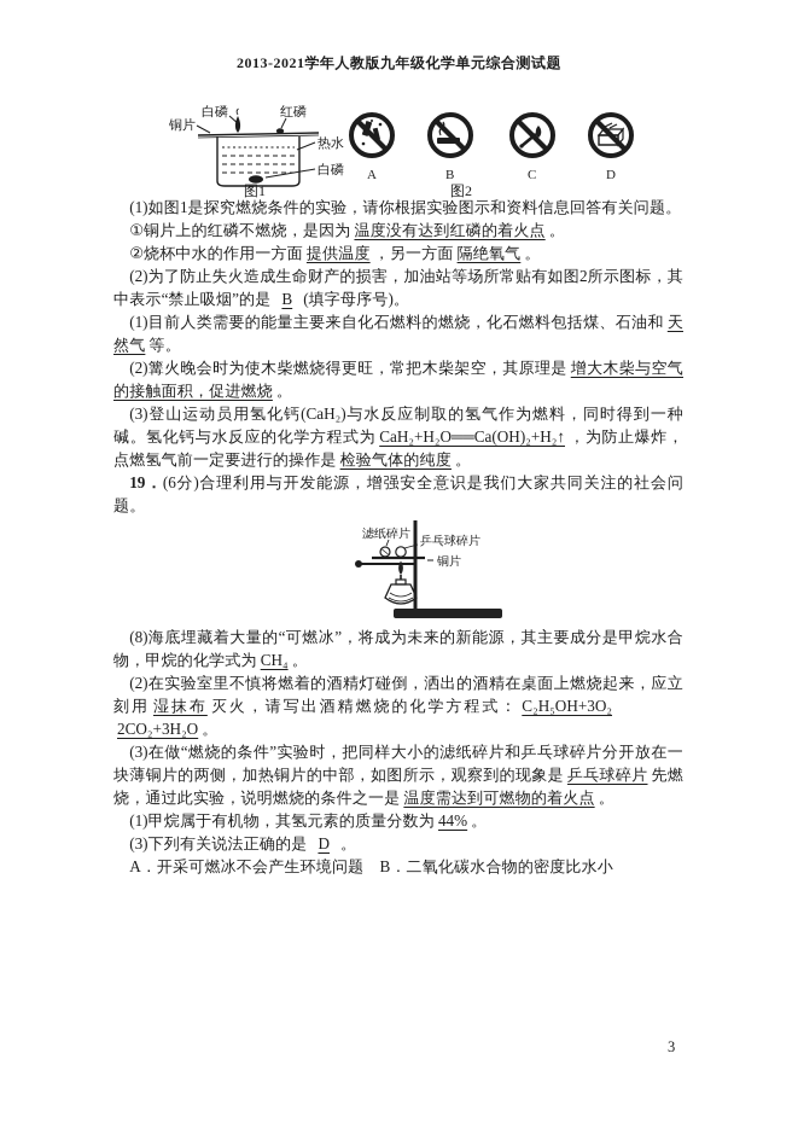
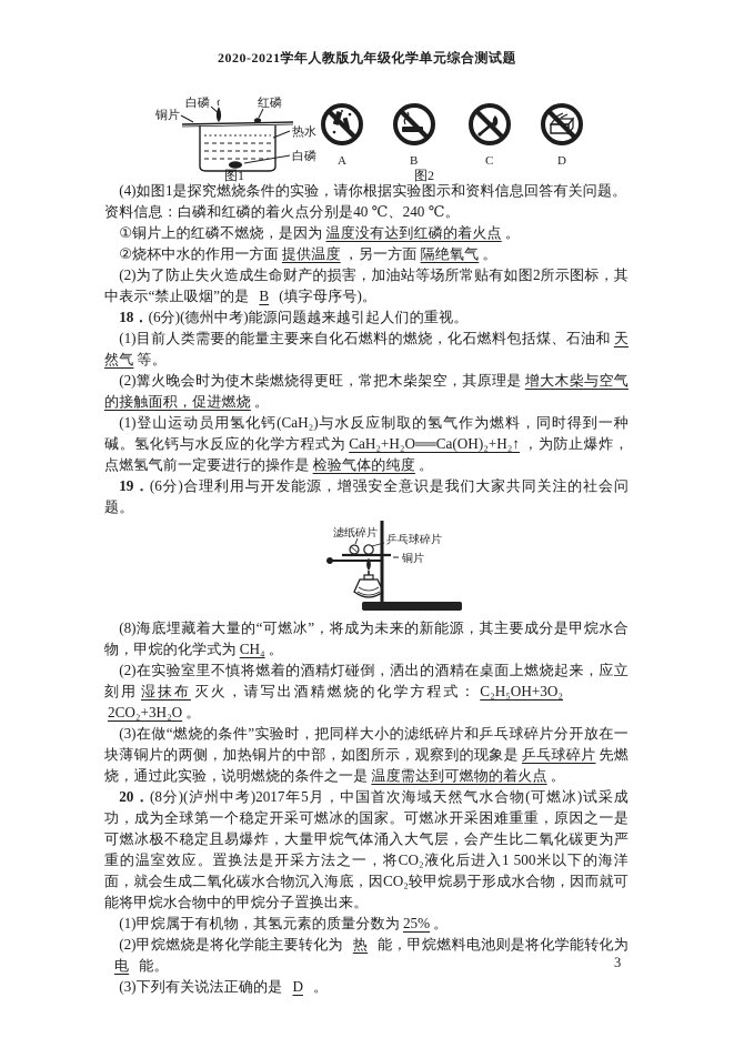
- 2013-2021学年人教版九年级化学单元综合测试题
+ 2020-2021学年人教版九年级化学单元综合测试题
  白磷
  红磷
  铜片
  热水
  白磷
  图1
  A
  B
  C
  D
  图2
- (1)如图1是探究燃烧条件的实验，请你根据实验图示和资料信息回答有关问题。
+ (4)如图1是探究燃烧条件的实验，请你根据实验图示和资料信息回答有关问题。
+ 资料信息：白磷和红磷的着火点分别是40 ℃、240 ℃。
  ①铜片上的红磷不燃烧，是因为 温度没有达到红磷的着火点 。
  ②烧杯中水的作用一方面 提供温度 ，另一方面 隔绝氧气 。
  (2)为了防止失火造成生命财产的损害，加油站等场所常贴有如图2所示图标，其中表示“禁止吸烟”的是 B (填字母序号)。
+ 18．(6分)(德州中考)能源问题越来越引起人们的重视。
  (1)目前人类需要的能量主要来自化石燃料的燃烧，化石燃料包括煤、石油和 天然气 等。
  (2)篝火晚会时为使木柴燃烧得更旺，常把木柴架空，其原理是 增大木柴与空气的接触面积，促进燃烧 。
- (3)登山运动员用氢化钙(CaH₂)与水反应制取的氢气作为燃料，同时得到一种碱。氢化钙与水反应的化学方程式为 CaH₂+H₂O══Ca(OH)₂+H₂↑ ，为防止爆炸，点燃氢气前一定要进行的操作是 检验气体的纯度 。
+ (1)登山运动员用氢化钙(CaH₂)与水反应制取的氢气作为燃料，同时得到一种碱。氢化钙与水反应的化学方程式为 CaH₂+H₂O══Ca(OH)₂+H₂↑ ，为防止爆炸，点燃氢气前一定要进行的操作是 检验气体的纯度 。
  19．(6分)合理利用与开发能源，增强安全意识是我们大家共同关注的社会问题。
  滤纸碎片
  乒乓球碎片
  铜片
  (8)海底埋藏着大量的“可燃冰”，将成为未来的新能源，其主要成分是甲烷水合物，甲烷的化学式为 CH₄ 。
  (2)在实验室里不慎将燃着的酒精灯碰倒，洒出的酒精在桌面上燃烧起来，应立刻用 湿抹布 灭火，请写出酒精燃烧的化学方程式： C₂H₅OH+3O₂2CO₂+3H₂O 。
  (3)在做“燃烧的条件”实验时，把同样大小的滤纸碎片和乒乓球碎片分开放在一块薄铜片的两侧，加热铜片的中部，如图所示，观察到的现象是 乒乓球碎片 先燃烧，通过此实验，说明燃烧的条件之一是 温度需达到可燃物的着火点 。
+ 20．(8分)(泸州中考)2017年5月，中国首次海域天然气水合物(可燃冰)试采成功，成为全球第一个稳定开采可燃冰的国家。可燃冰开采困难重重，原因之一是可燃冰极不稳定且易爆炸，大量甲烷气体涌入大气层，会产生比二氧化碳更为严重的温室效应。置换法是开采方法之一，将CO₂液化后进入1 500米以下的海洋面，就会生成二氧化碳水合物沉入海底，因CO₂较甲烷易于形成水合物，因而就可能将甲烷水合物中的甲烷分子置换出来。
- (1)甲烷属于有机物，其氢元素的质量分数为 44% 。
+ (1)甲烷属于有机物，其氢元素的质量分数为 25% 。
+ (2)甲烷燃烧是将化学能主要转化为 热 能，甲烷燃料电池则是将化学能转化为电 能。
  (3)下列有关说法正确的是 D 。
- A．开采可燃冰不会产生环境问题 B．二氧化碳水合物的密度比水小
  3
